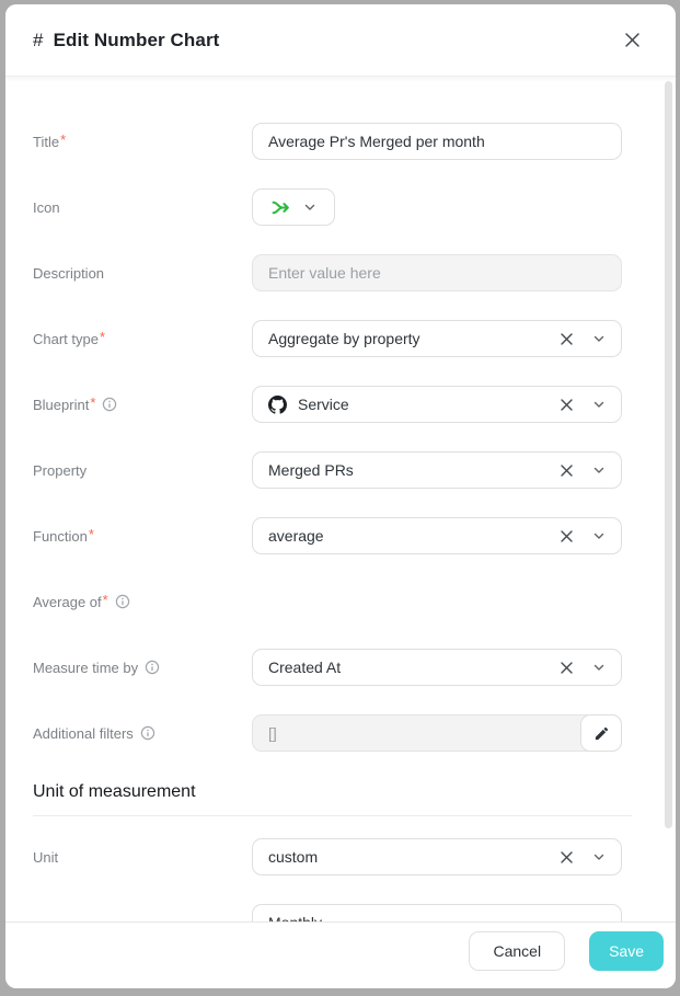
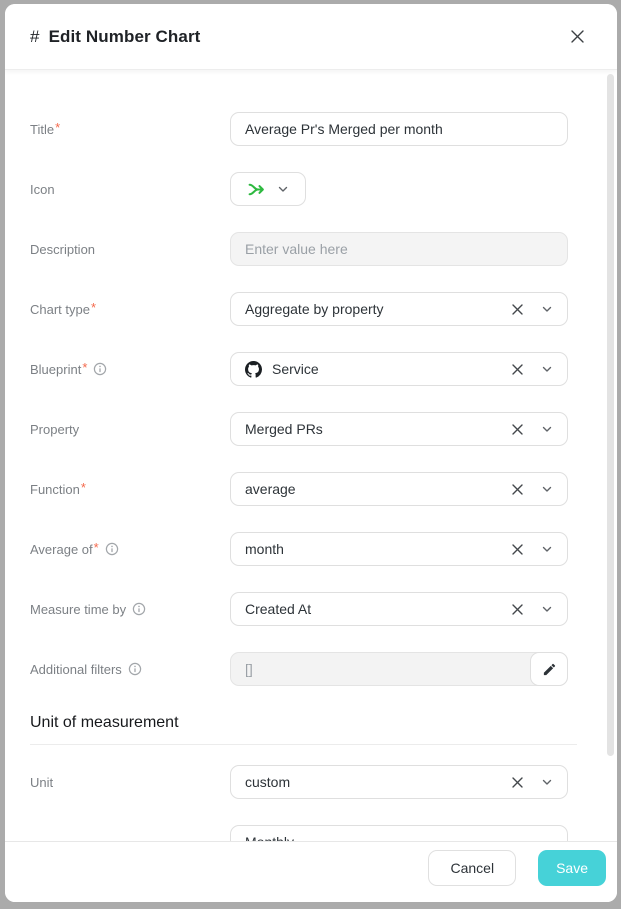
  # Edit Number Chart
  Title*
  Average Pr's Merged per month
  Icon
  Description
  Enter value here
  Chart type*
  Aggregate by property
  Blueprint*
  Service
  Property
  Merged PRs
  Function*
  average
  Average of*
+ month
  Measure time by
  Created At
  Additional filters
  []
  Unit of measurement
  Unit
  custom
  Cancel
  Save
